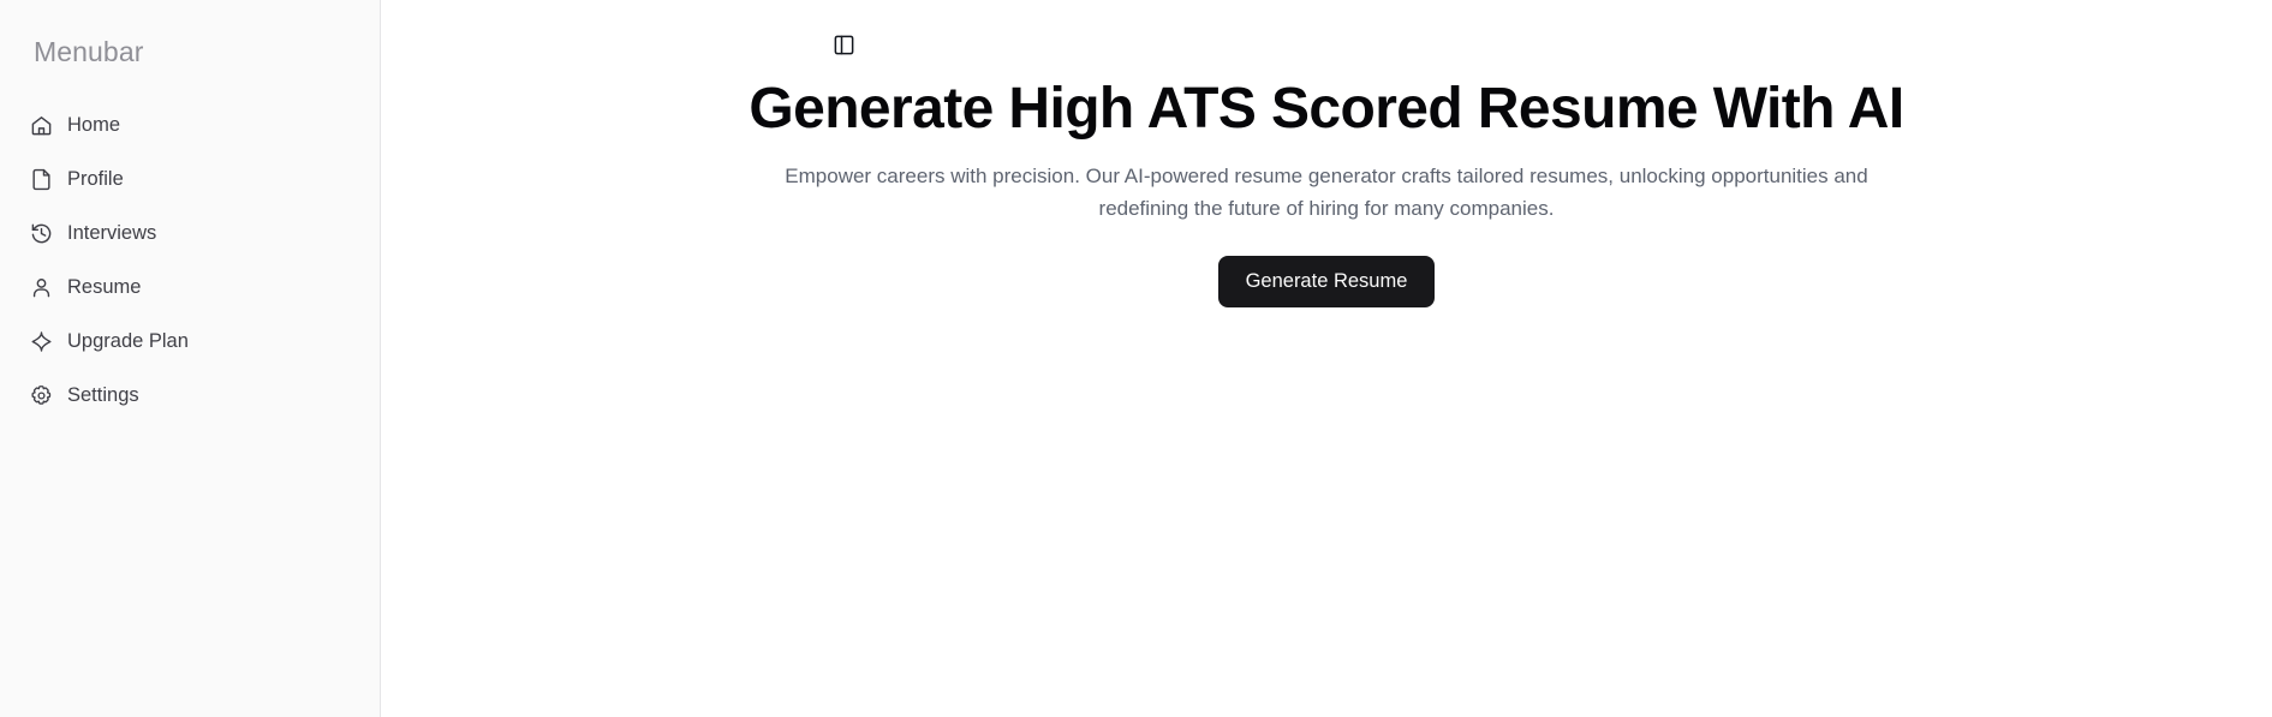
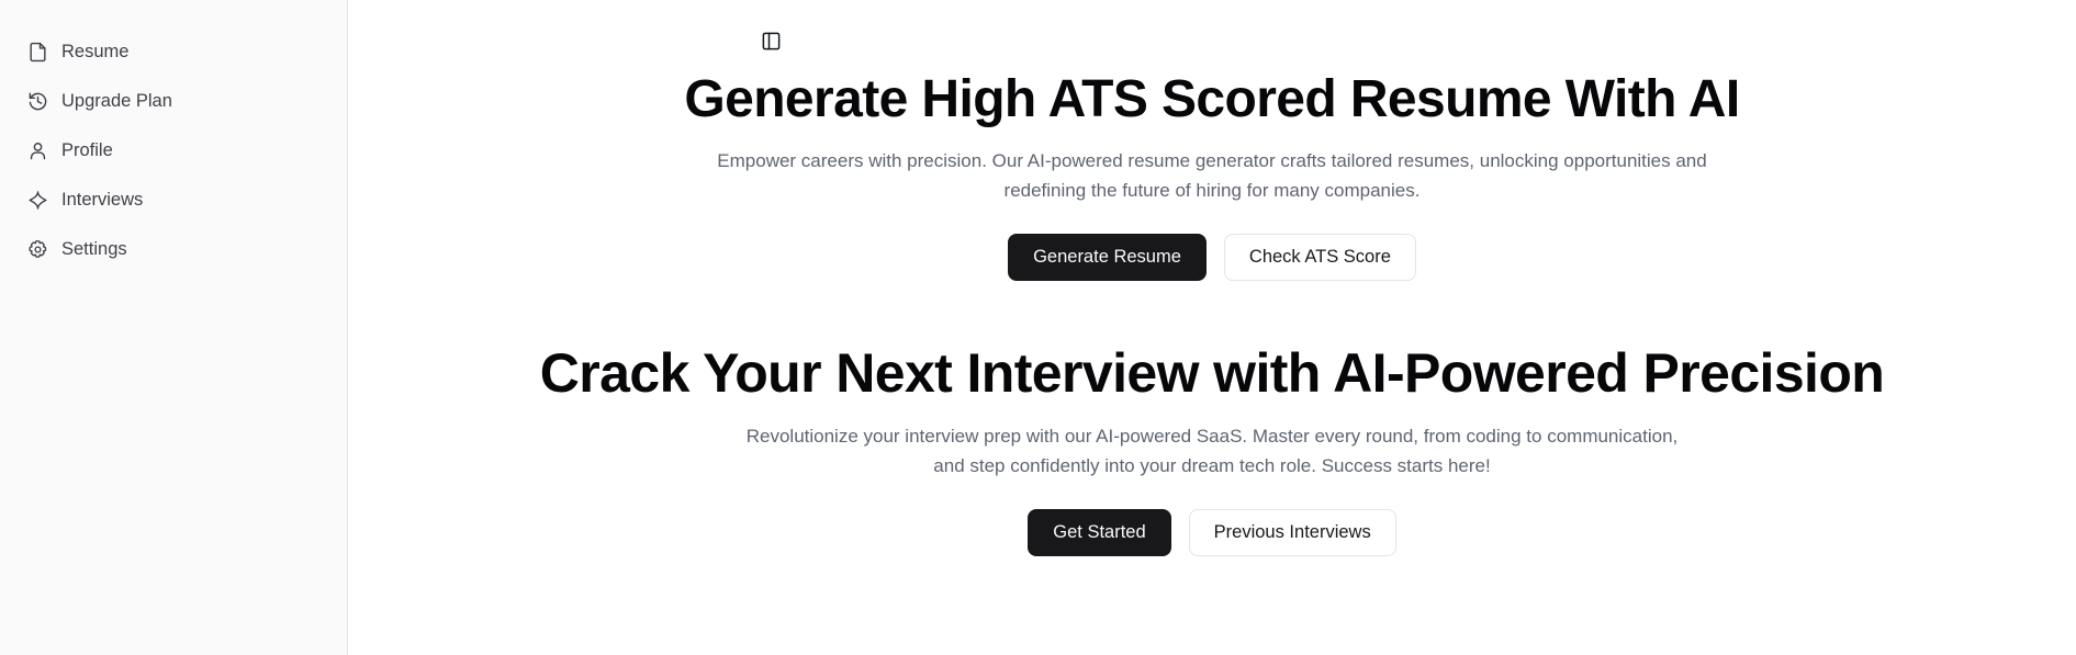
- Menubar
- Home
- Profile
+ Resume
- Interviews
+ Upgrade Plan
- Resume
+ Profile
- Upgrade Plan
+ Interviews
  Settings
  Generate High ATS Scored Resume With AI
  Empower careers with precision. Our AI-powered resume generator crafts tailored resumes, unlocking opportunities and redefining the future of hiring for many companies.
  Generate Resume
+ Check ATS Score
+ Crack Your Next Interview with AI-Powered Precision
+ Revolutionize your interview prep with our AI-powered SaaS. Master every round, from coding to communication, and step confidently into your dream tech role. Success starts here!
+ Get Started
+ Previous Interviews
